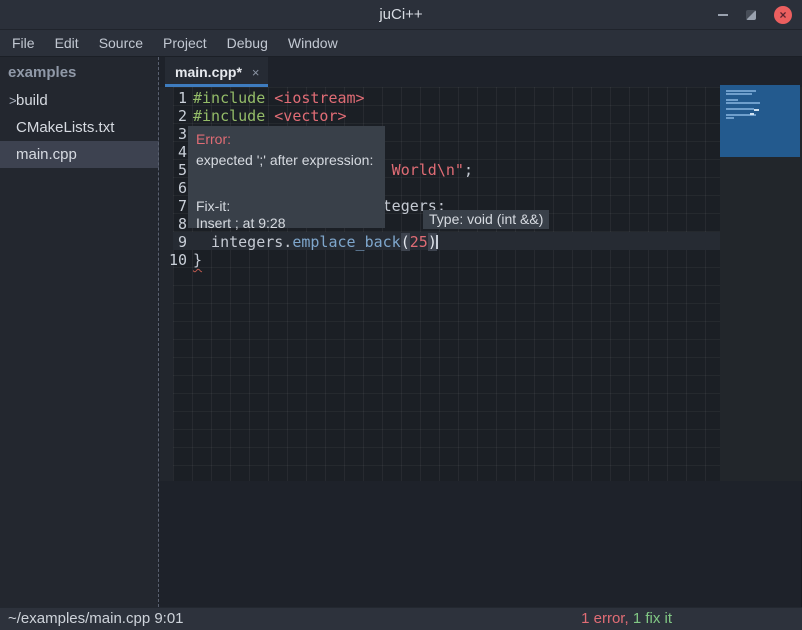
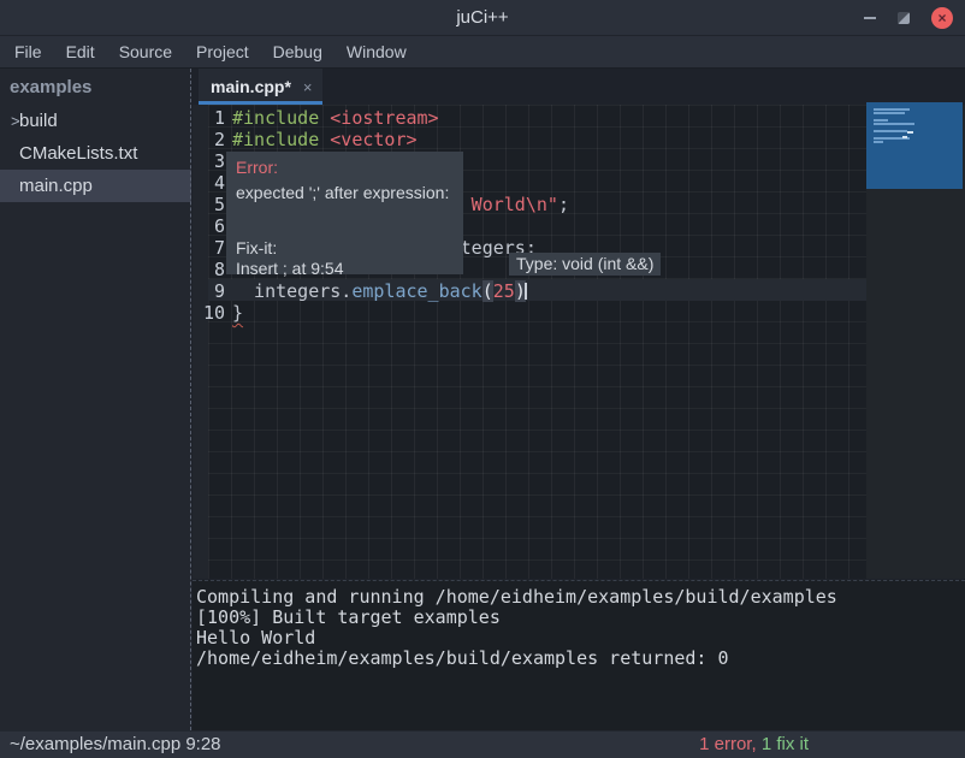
  juCi++
  ×
  File
  Edit
  Source
  Project
  Debug
  Window
  examples
  >build
  CMakeLists.txt
  main.cpp
  main.cpp*
  ×
  1
  #include <iostream>
  2
  #include <vector>
  3
  4
  5
  6
  7
  8
  9
  integers.emplace_back(25)
  10
  }
  Error:
  expected ';' after expression:
  Fix-it:
- Insert ; at 9:28
+ Insert ; at 9:54
  Type: void (int &&)
+ Compiling and running /home/eidheim/examples/build/examples
+ [100%] Built target examples
+ Hello World
+ /home/eidheim/examples/build/examples returned: 0
- ~/examples/main.cpp 9:01
+ ~/examples/main.cpp 9:28
  1 error, 1 fix it
